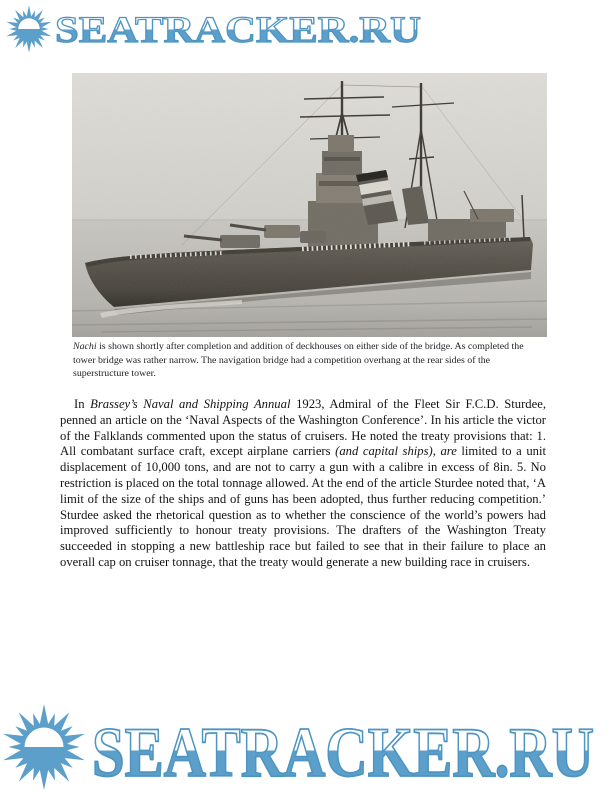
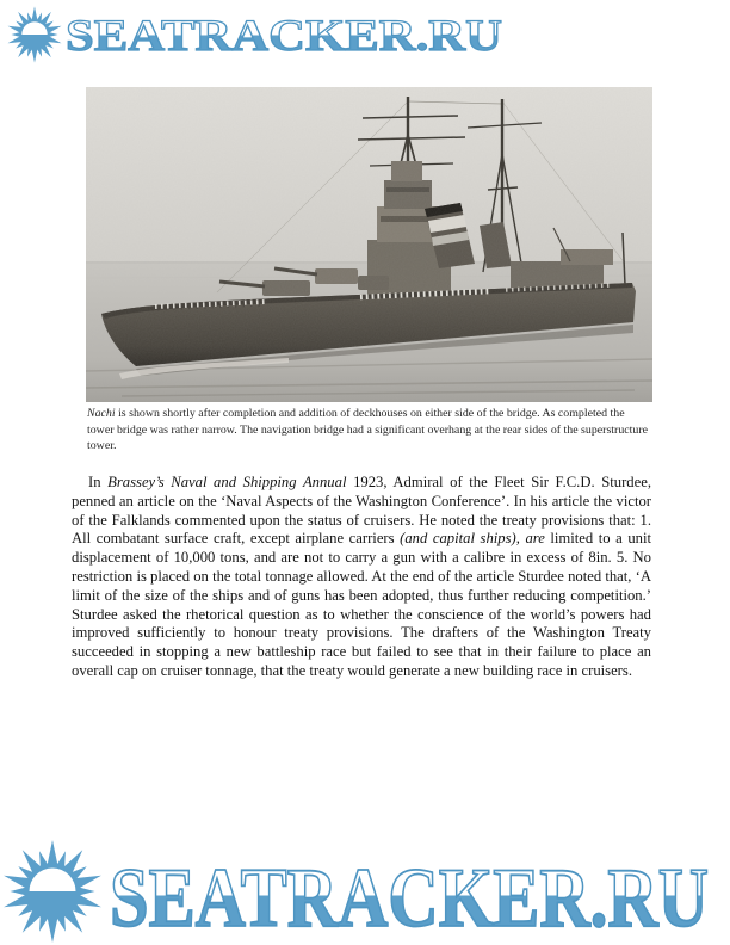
  SEATRACKER.RU
- Nachi is shown shortly after completion and addition of deckhouses on either side of the bridge. As completed the tower bridge was rather narrow. The navigation bridge had a competition overhang at the rear sides of the superstructure tower.
+ Nachi is shown shortly after completion and addition of deckhouses on either side of the bridge. As completed the tower bridge was rather narrow. The navigation bridge had a significant overhang at the rear sides of the superstructure tower.
  In Brassey’s Naval and Shipping Annual 1923, Admiral of the Fleet Sir F.C.D. Sturdee, penned an article on the ‘Naval Aspects of the Washington Conference’. In his article the victor of the Falklands commented upon the status of cruisers. He noted the treaty provisions that: 1. All combatant surface craft, except airplane carriers (and capital ships), are limited to a unit displacement of 10,000 tons, and are not to carry a gun with a calibre in excess of 8in. 5. No restriction is placed on the total tonnage allowed. At the end of the article Sturdee noted that, ‘A limit of the size of the ships and of guns has been adopted, thus further reducing competition.’ Sturdee asked the rhetorical question as to whether the conscience of the world’s powers had improved sufficiently to honour treaty provisions. The drafters of the Washington Treaty succeeded in stopping a new battleship race but failed to see that in their failure to place an overall cap on cruiser tonnage, that the treaty would generate a new building race in cruisers.
  SEATRACKER.RU
